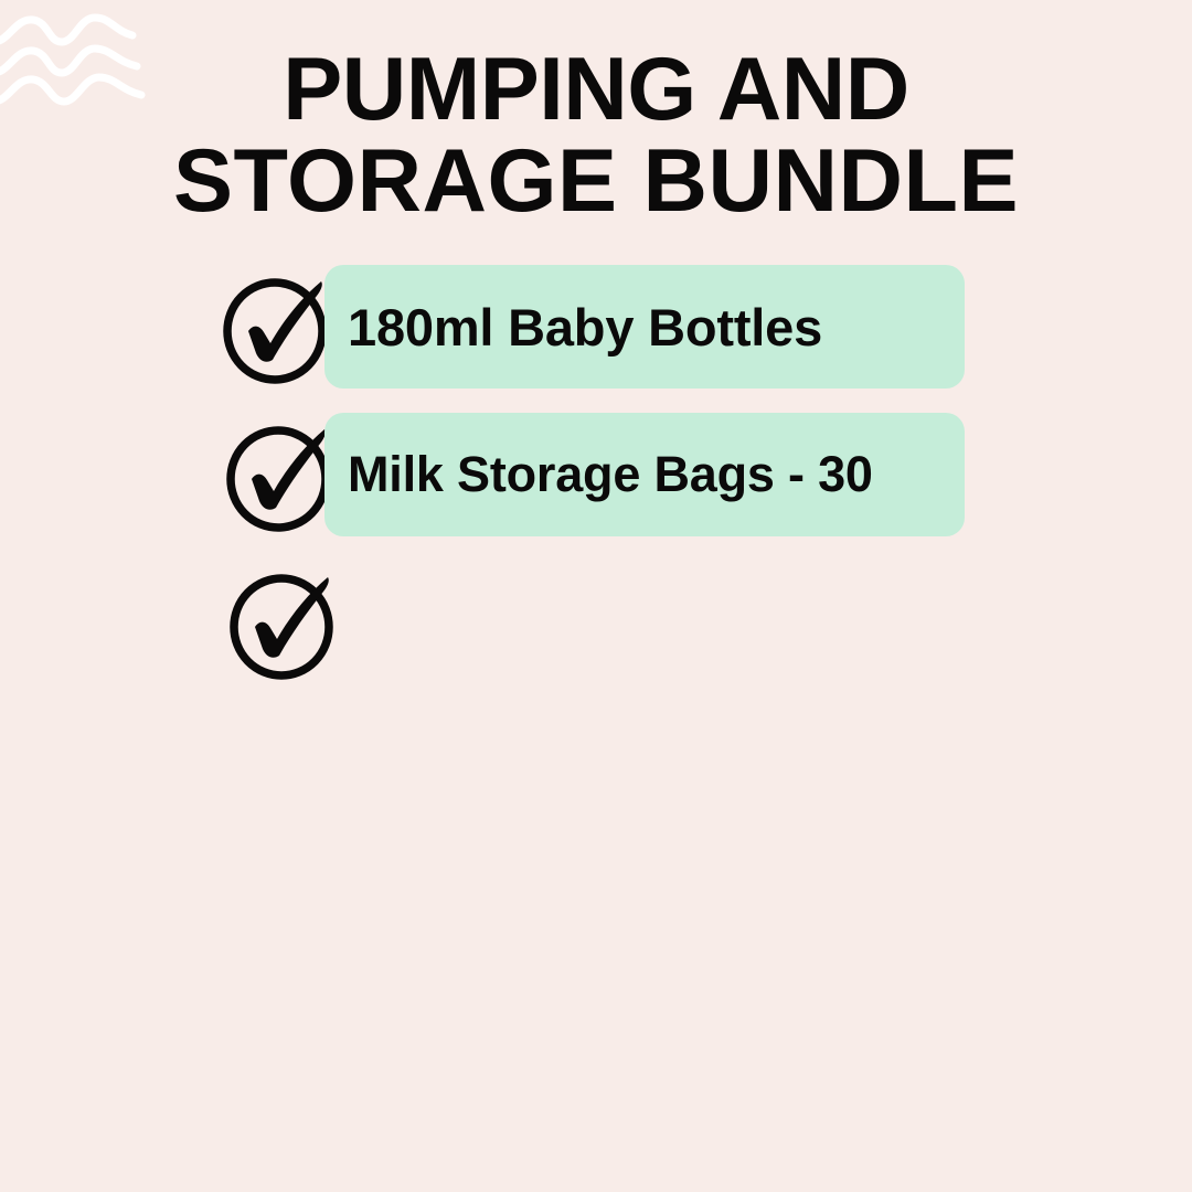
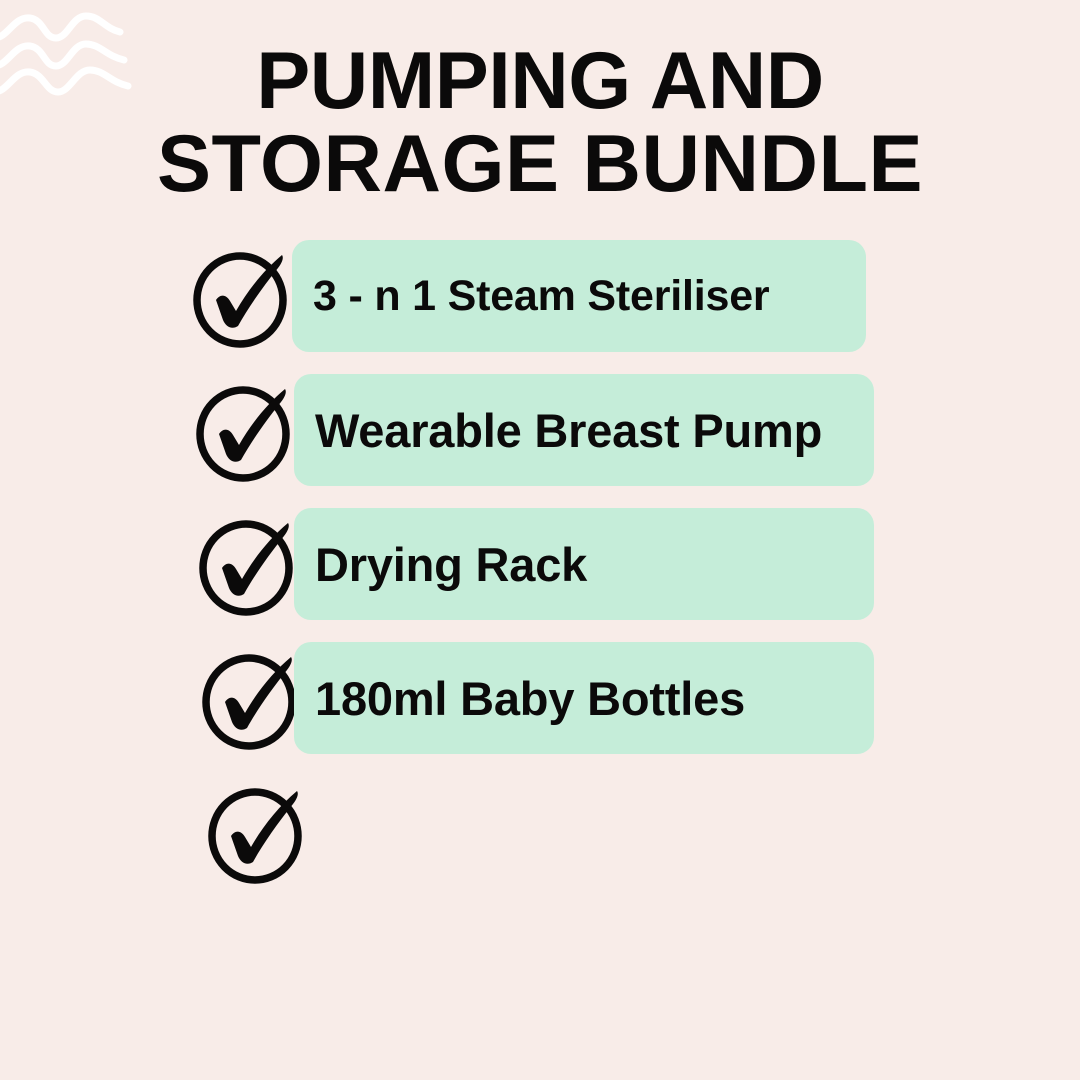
  PUMPING AND
  STORAGE BUNDLE
+ 3 - n 1 Steam Steriliser
+ Wearable Breast Pump
+ Drying Rack
  180ml Baby Bottles
- Milk Storage Bags - 30
